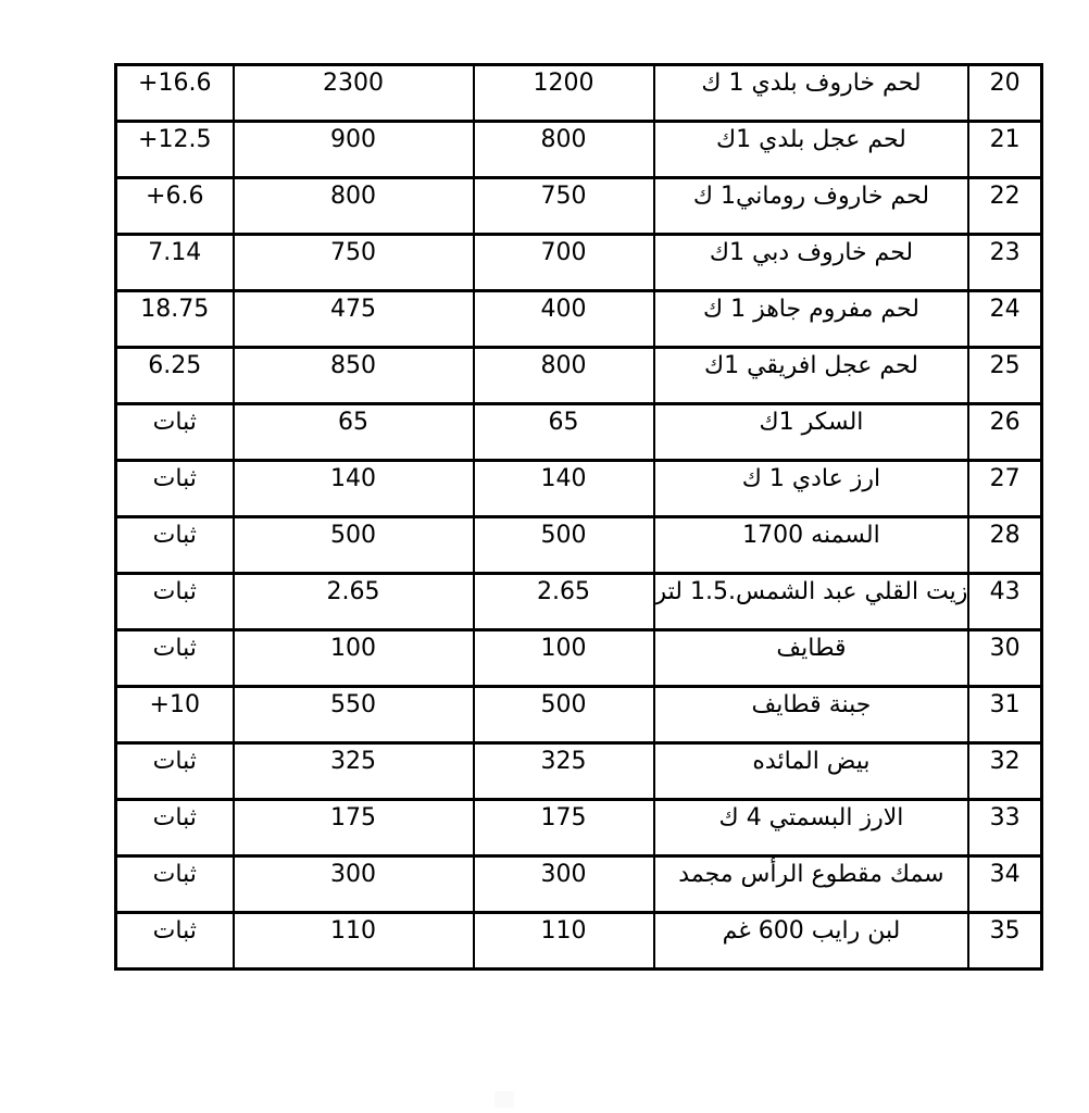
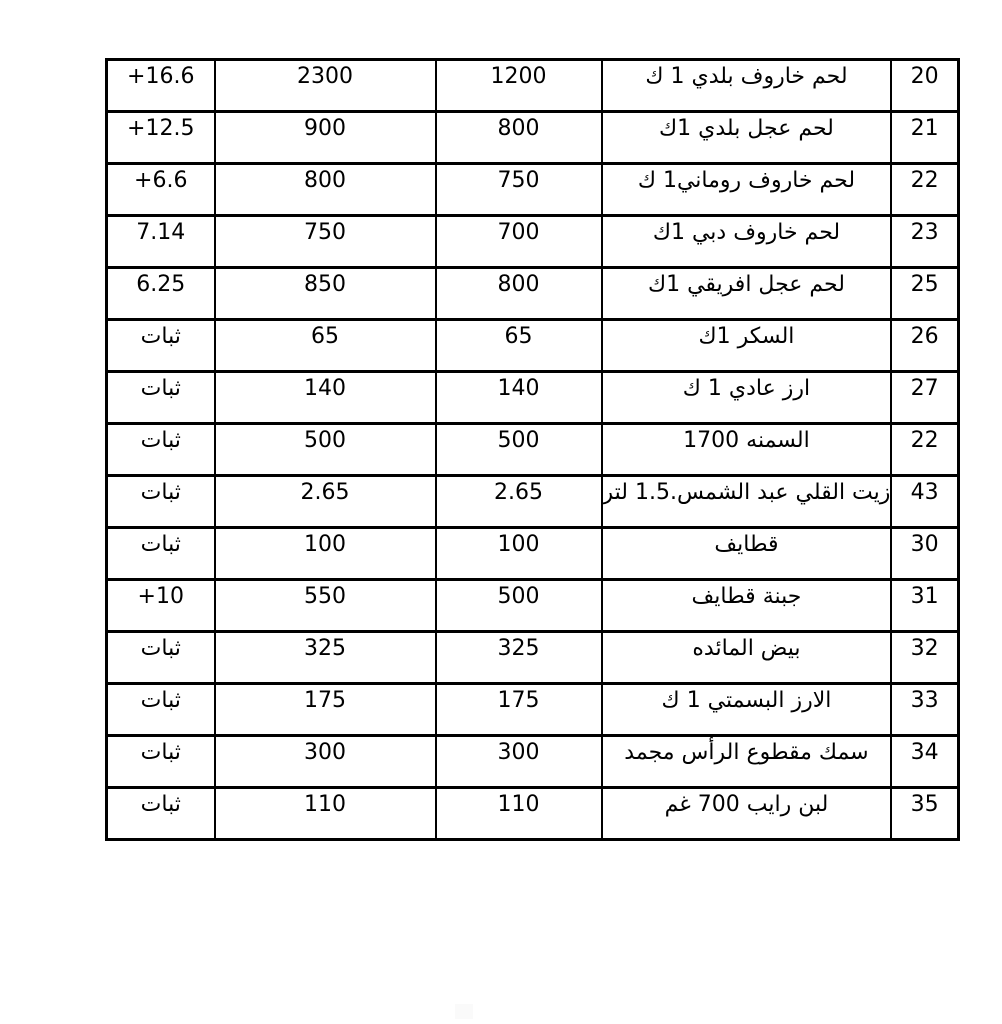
  20	لحم خاروف بلدي 1 ك	1200	2300	+16.6
  21	لحم عجل بلدي 1ك	800	900	+12.5
  22	لحم خاروف روماني1 ك	750	800	+6.6
  23	لحم خاروف دبي 1ك	700	750	7.14
- 24	لحم مفروم جاهز 1 ك	400	475	18.75
  25	لحم عجل افريقي 1ك	800	850	6.25
  26	السكر 1ك	65	65	ثبات
  27	ارز عادي 1 ك	140	140	ثبات
- 28	السمنه 1700	500	500	ثبات
+ 22	السمنه 1700	500	500	ثبات
  43	زيت القلي عبد الشمس.1.5 لتر	2.65	2.65	ثبات
  30	قطايف	100	100	ثبات
  31	جبنة قطايف	500	550	+10
  32	بيض المائده	325	325	ثبات
- 33	الارز البسمتي 4 ك	175	175	ثبات
+ 33	الارز البسمتي 1 ك	175	175	ثبات
  34	سمك مقطوع الرأس مجمد	300	300	ثبات
- 35	لبن رايب 600 غم	110	110	ثبات
+ 35	لبن رايب 700 غم	110	110	ثبات
